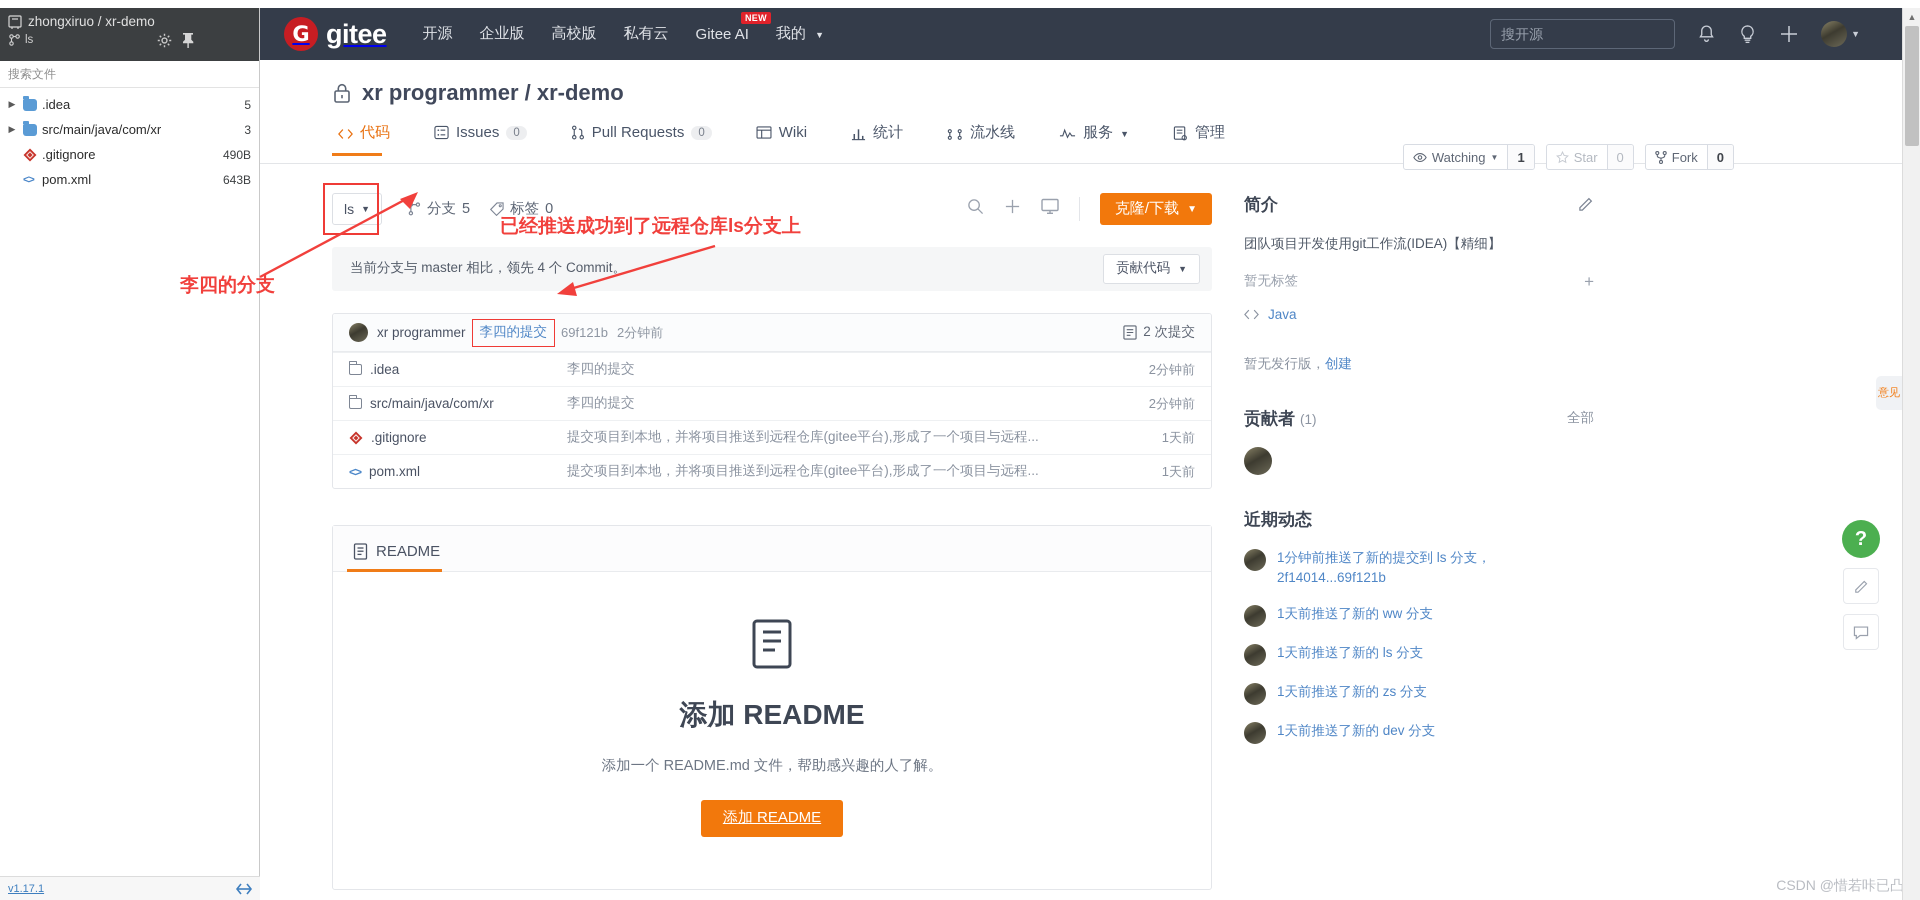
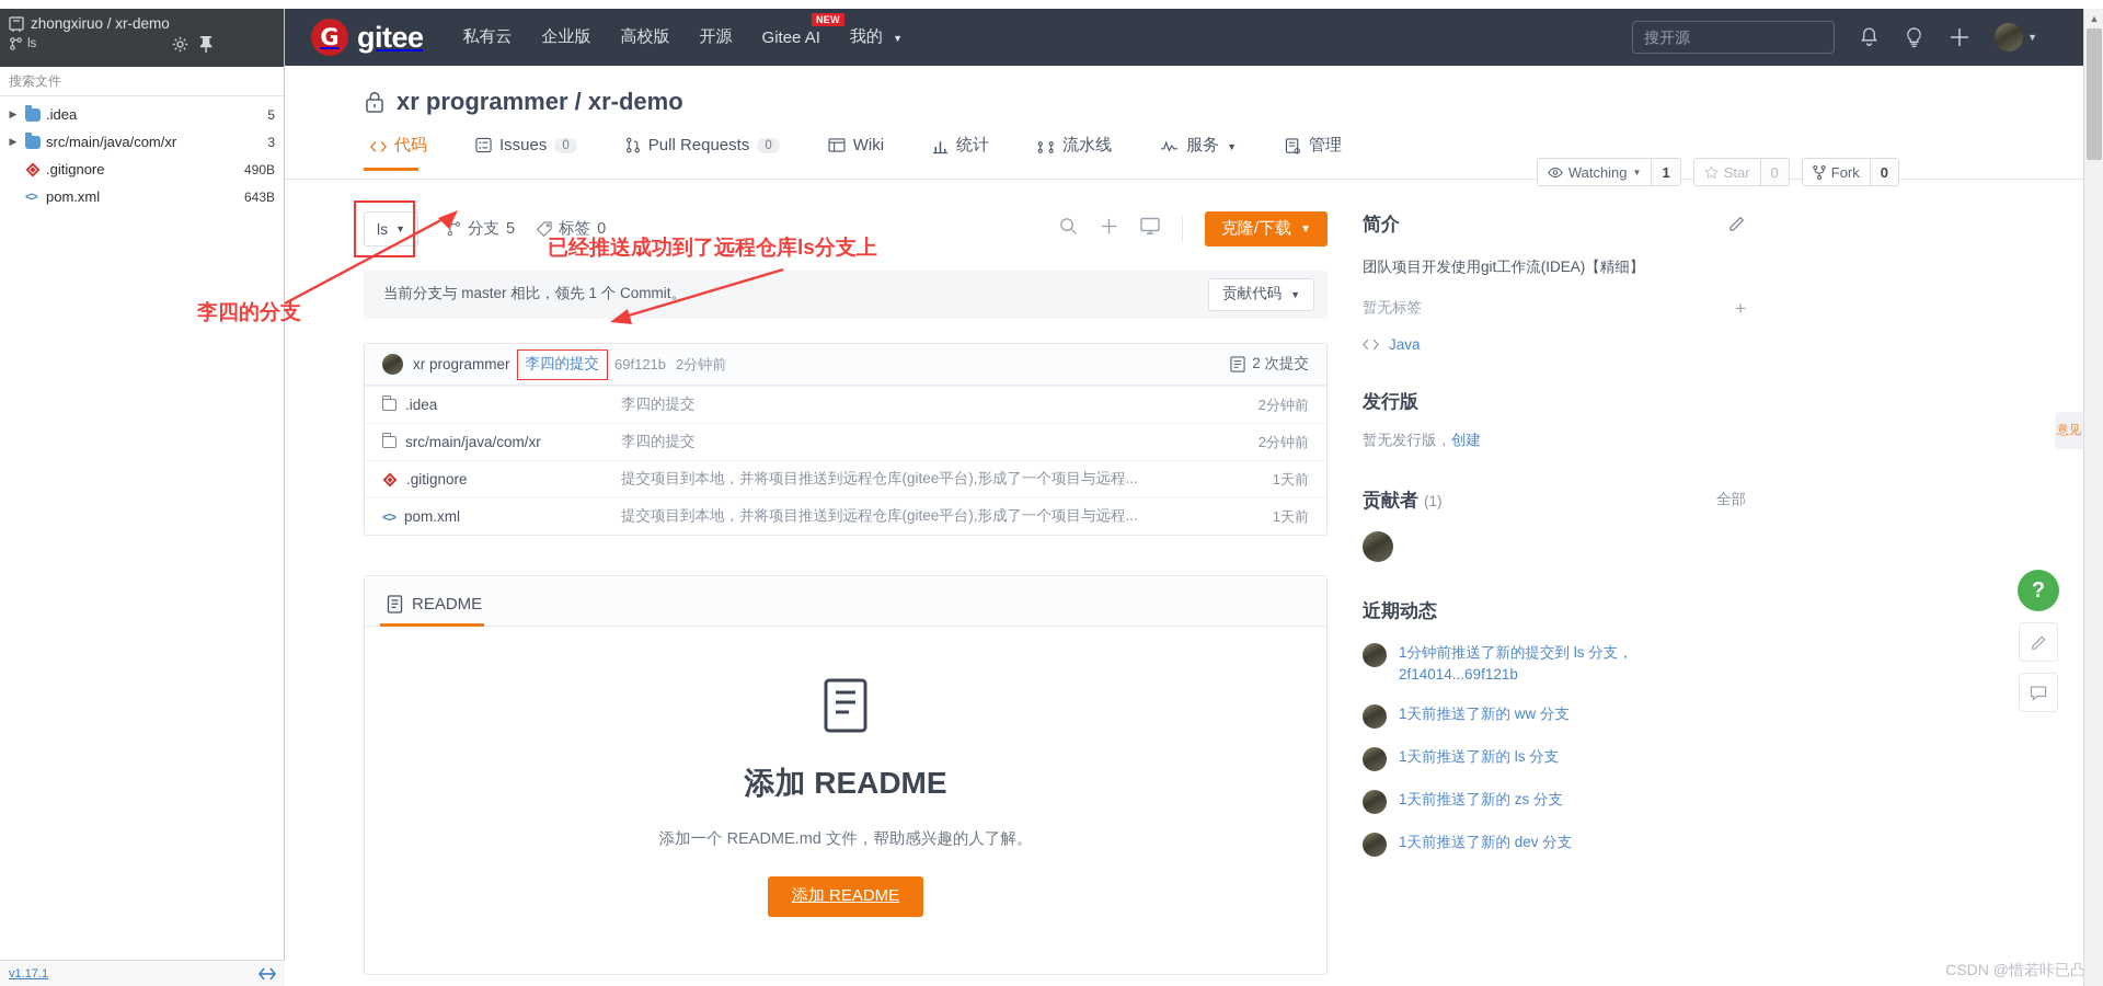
  zhongxiruo / xr-demo
  ls
  搜索文件
  ▶
  .idea
  5
  ▶
  src/main/java/com/xr
  3
  .gitignore
  490B
  <>
  pom.xml
  643B
  v1.17.1
  G
  gitee
- 开源
+ 私有云
  企业版
  高校版
- 私有云
+ 开源
  Gitee AI
  NEW
  我的 ▼
  搜开源
  ▼
  xr programmer / xr-demo
  Watching
  ▼
  1
  Star
  0
  Fork
  0
  代码
  Issues
  0
  Pull Requests
  0
  Wiki
  统计
  流水线
  服务
  ▼
  管理
  ls
  ▼
  分支
  5
  标签
  0
  克隆/下载
  ▼
- 当前分支与 master 相比，领先 4 个 Commit。
+ 当前分支与 master 相比，领先 1 个 Commit。
  贡献代码
  ▼
  xr programmer
  李四的提交
  69f121b
  2分钟前
  2 次提交
  .idea
  李四的提交
  2分钟前
  src/main/java/com/xr
  李四的提交
  2分钟前
  .gitignore
  提交项目到本地，并将项目推送到远程仓库(gitee平台),形成了一个项目与远程...
  1天前
  <>
  pom.xml
  提交项目到本地，并将项目推送到远程仓库(gitee平台),形成了一个项目与远程...
  1天前
  README
  添加 README
  添加一个 README.md 文件，帮助感兴趣的人了解。
  添加 README
  简介
  团队项目开发使用git工作流(IDEA)【精细】
  暂无标签
  +
  Java
+ 发行版
  暂无发行版，创建
  贡献者
  (1)
  全部
  近期动态
  1分钟前推送了新的提交到 ls 分支，2f14014...69f121b
  1天前推送了新的 ww 分支
  1天前推送了新的 ls 分支
  1天前推送了新的 zs 分支
  1天前推送了新的 dev 分支
  意见
  ?
  李四的分支
  已经推送成功到了远程仓库ls分支上
  CSDN @惜若咔已凸
  ▲
